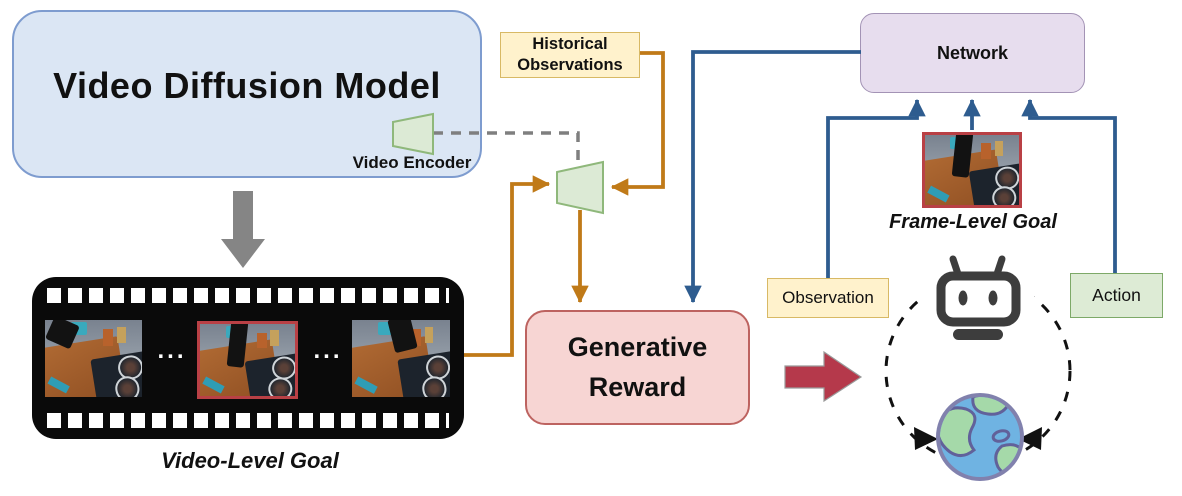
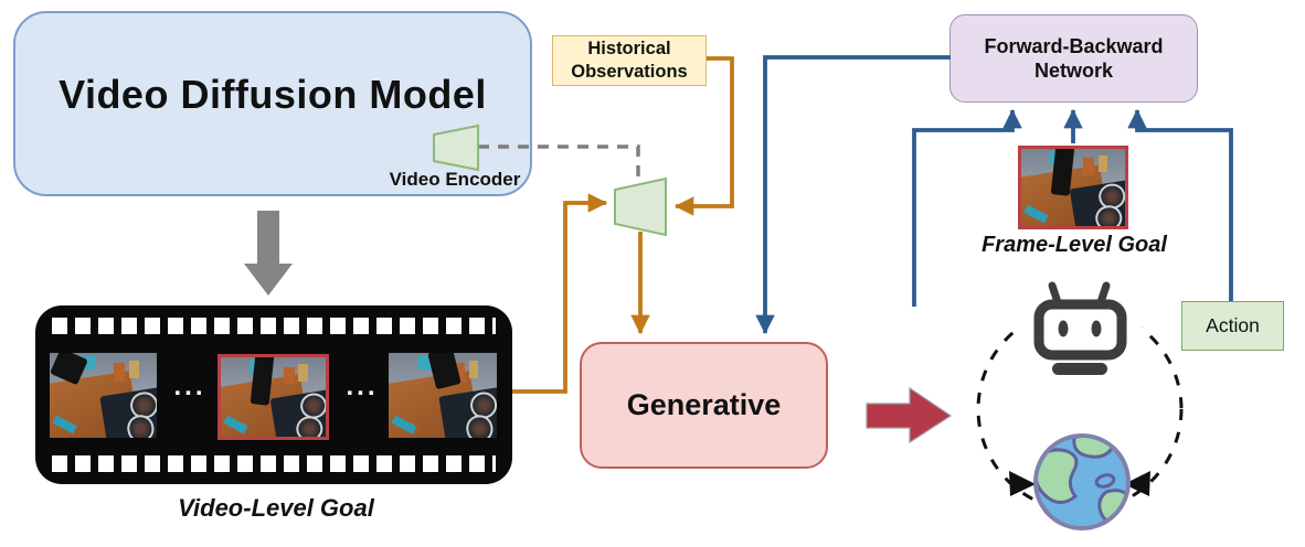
  Video Diffusion Model
  Video Encoder
  Historical
  Observations
+ Forward-Backward
  Network
  Generative
- Reward
- Observation
  Action
  ...
  ...
  Video-Level Goal
  Frame-Level Goal
